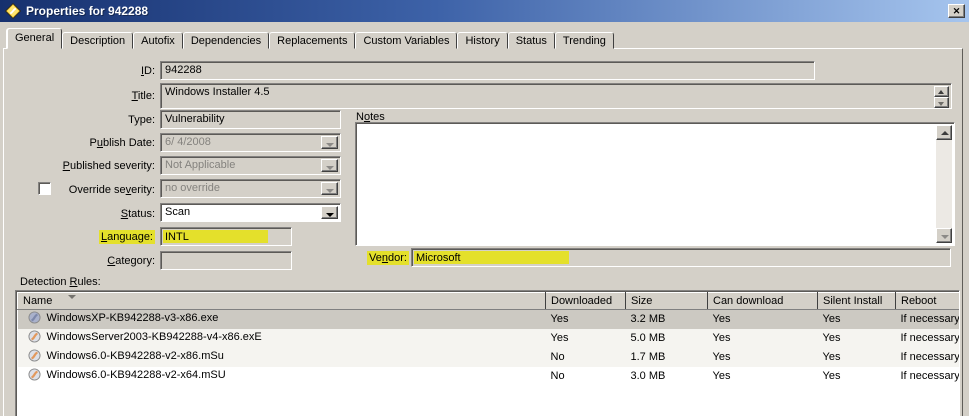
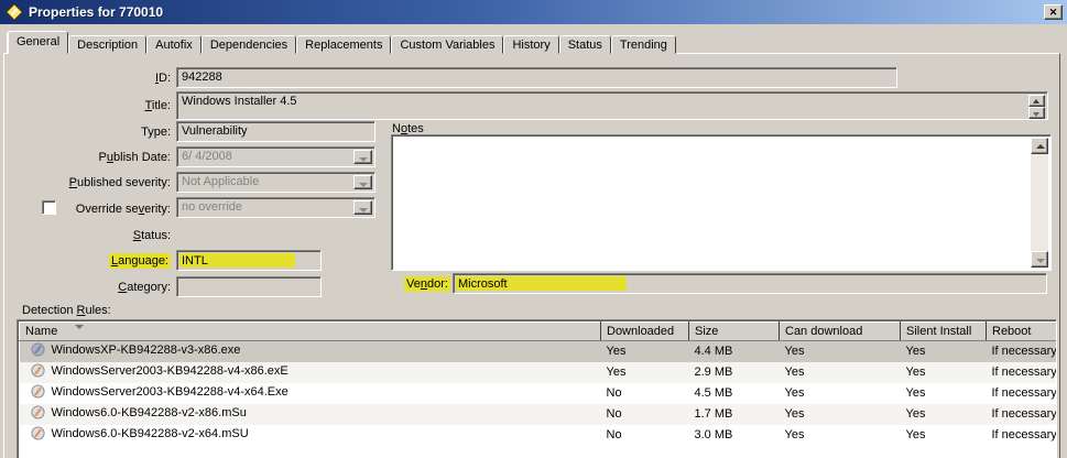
- Properties for 942288
+ Properties for 770010
  ✕
  General Description Autofix Dependencies Replacements Custom Variables History Status Trending
  ID:
  942288
  Title:
  Windows Installer 4.5
  Type:
  Vulnerability
  Notes
  Publish Date:
  6/ 4/2008
  Published severity:
  Not Applicable
  Override severity:
  no override
  Status:
- Scan
  Language:
  INTL
  Category:
  Vendor:
  Microsoft
  Detection Rules:
  Name	Downloaded	Size	Can download	Silent Install	Reboot
- WindowsXP-KB942288-v3-x86.exe	Yes	3.2 MB	Yes	Yes	If necessary
+ WindowsXP-KB942288-v3-x86.exe	Yes	4.4 MB	Yes	Yes	If necessary
- WindowsServer2003-KB942288-v4-x86.exE	Yes	5.0 MB	Yes	Yes	If necessary
+ WindowsServer2003-KB942288-v4-x86.exE	Yes	2.9 MB	Yes	Yes	If necessary
+ WindowsServer2003-KB942288-v4-x64.Exe	No	4.5 MB	Yes	Yes	If necessary
  Windows6.0-KB942288-v2-x86.mSu	No	1.7 MB	Yes	Yes	If necessary
  Windows6.0-KB942288-v2-x64.mSU	No	3.0 MB	Yes	Yes	If necessary
